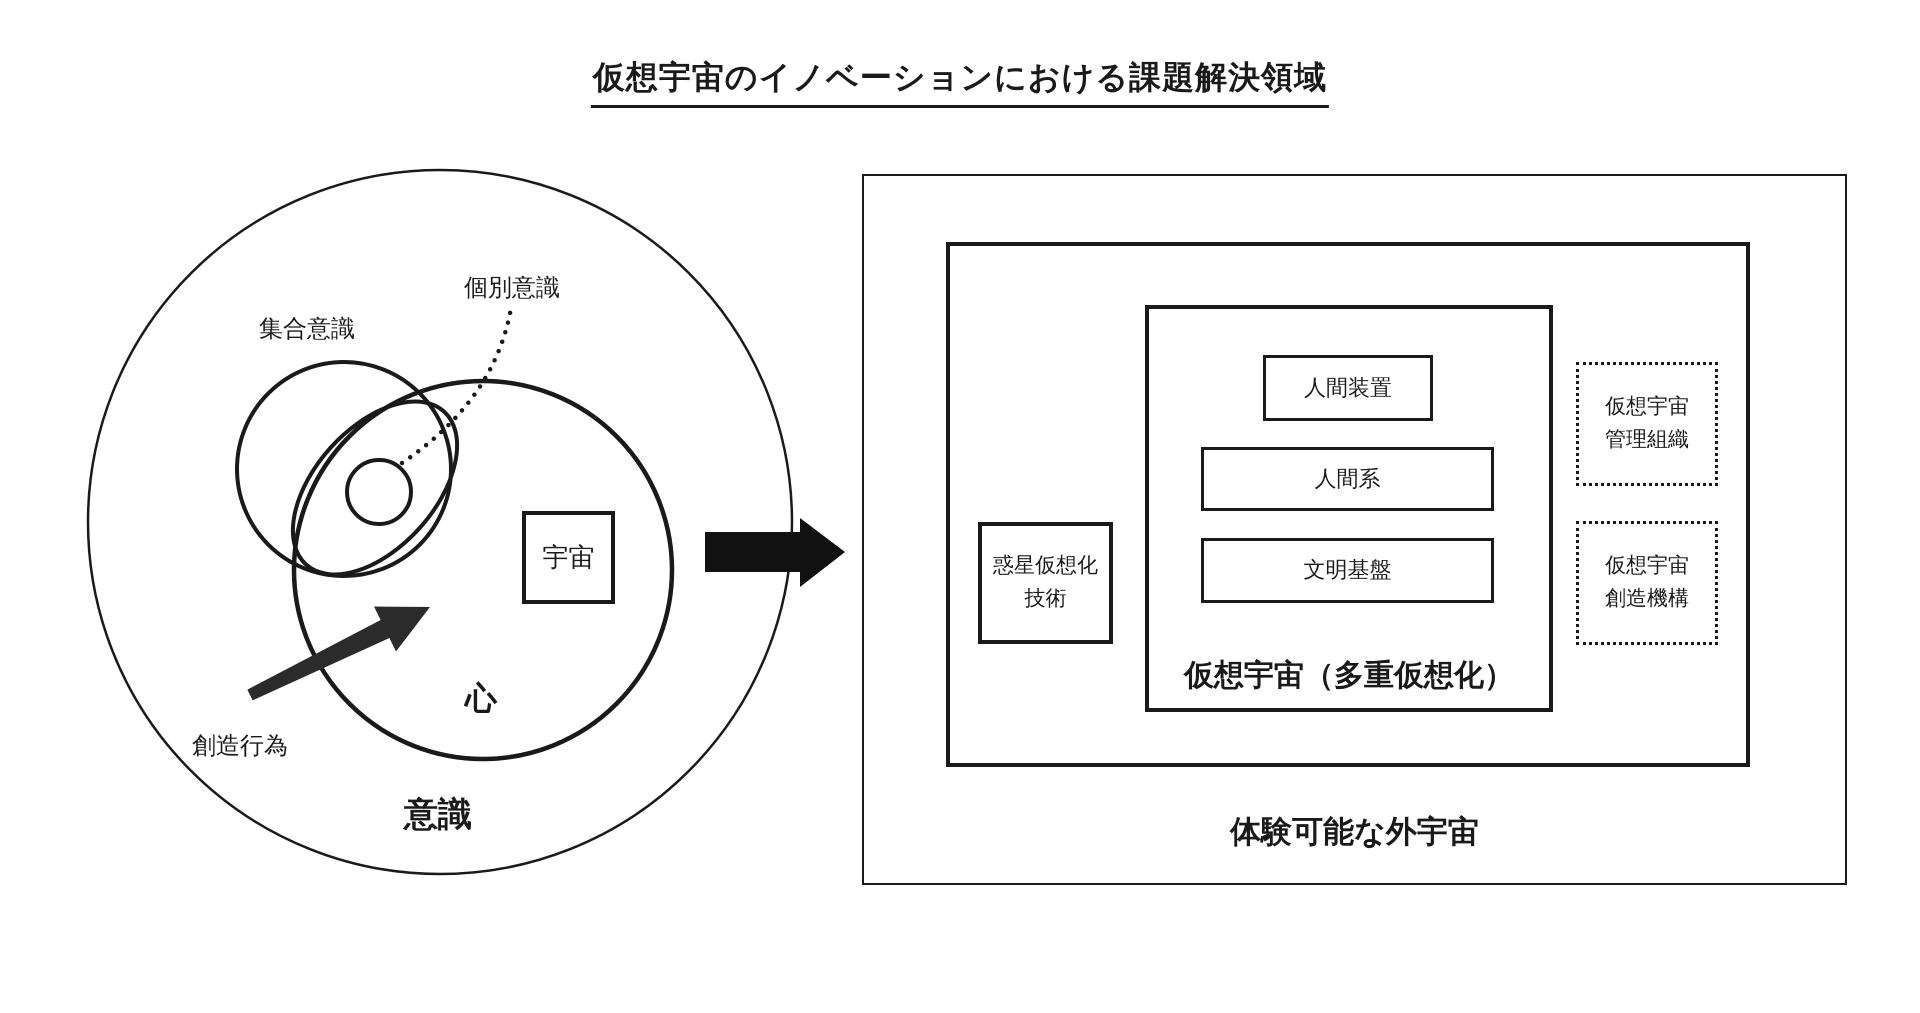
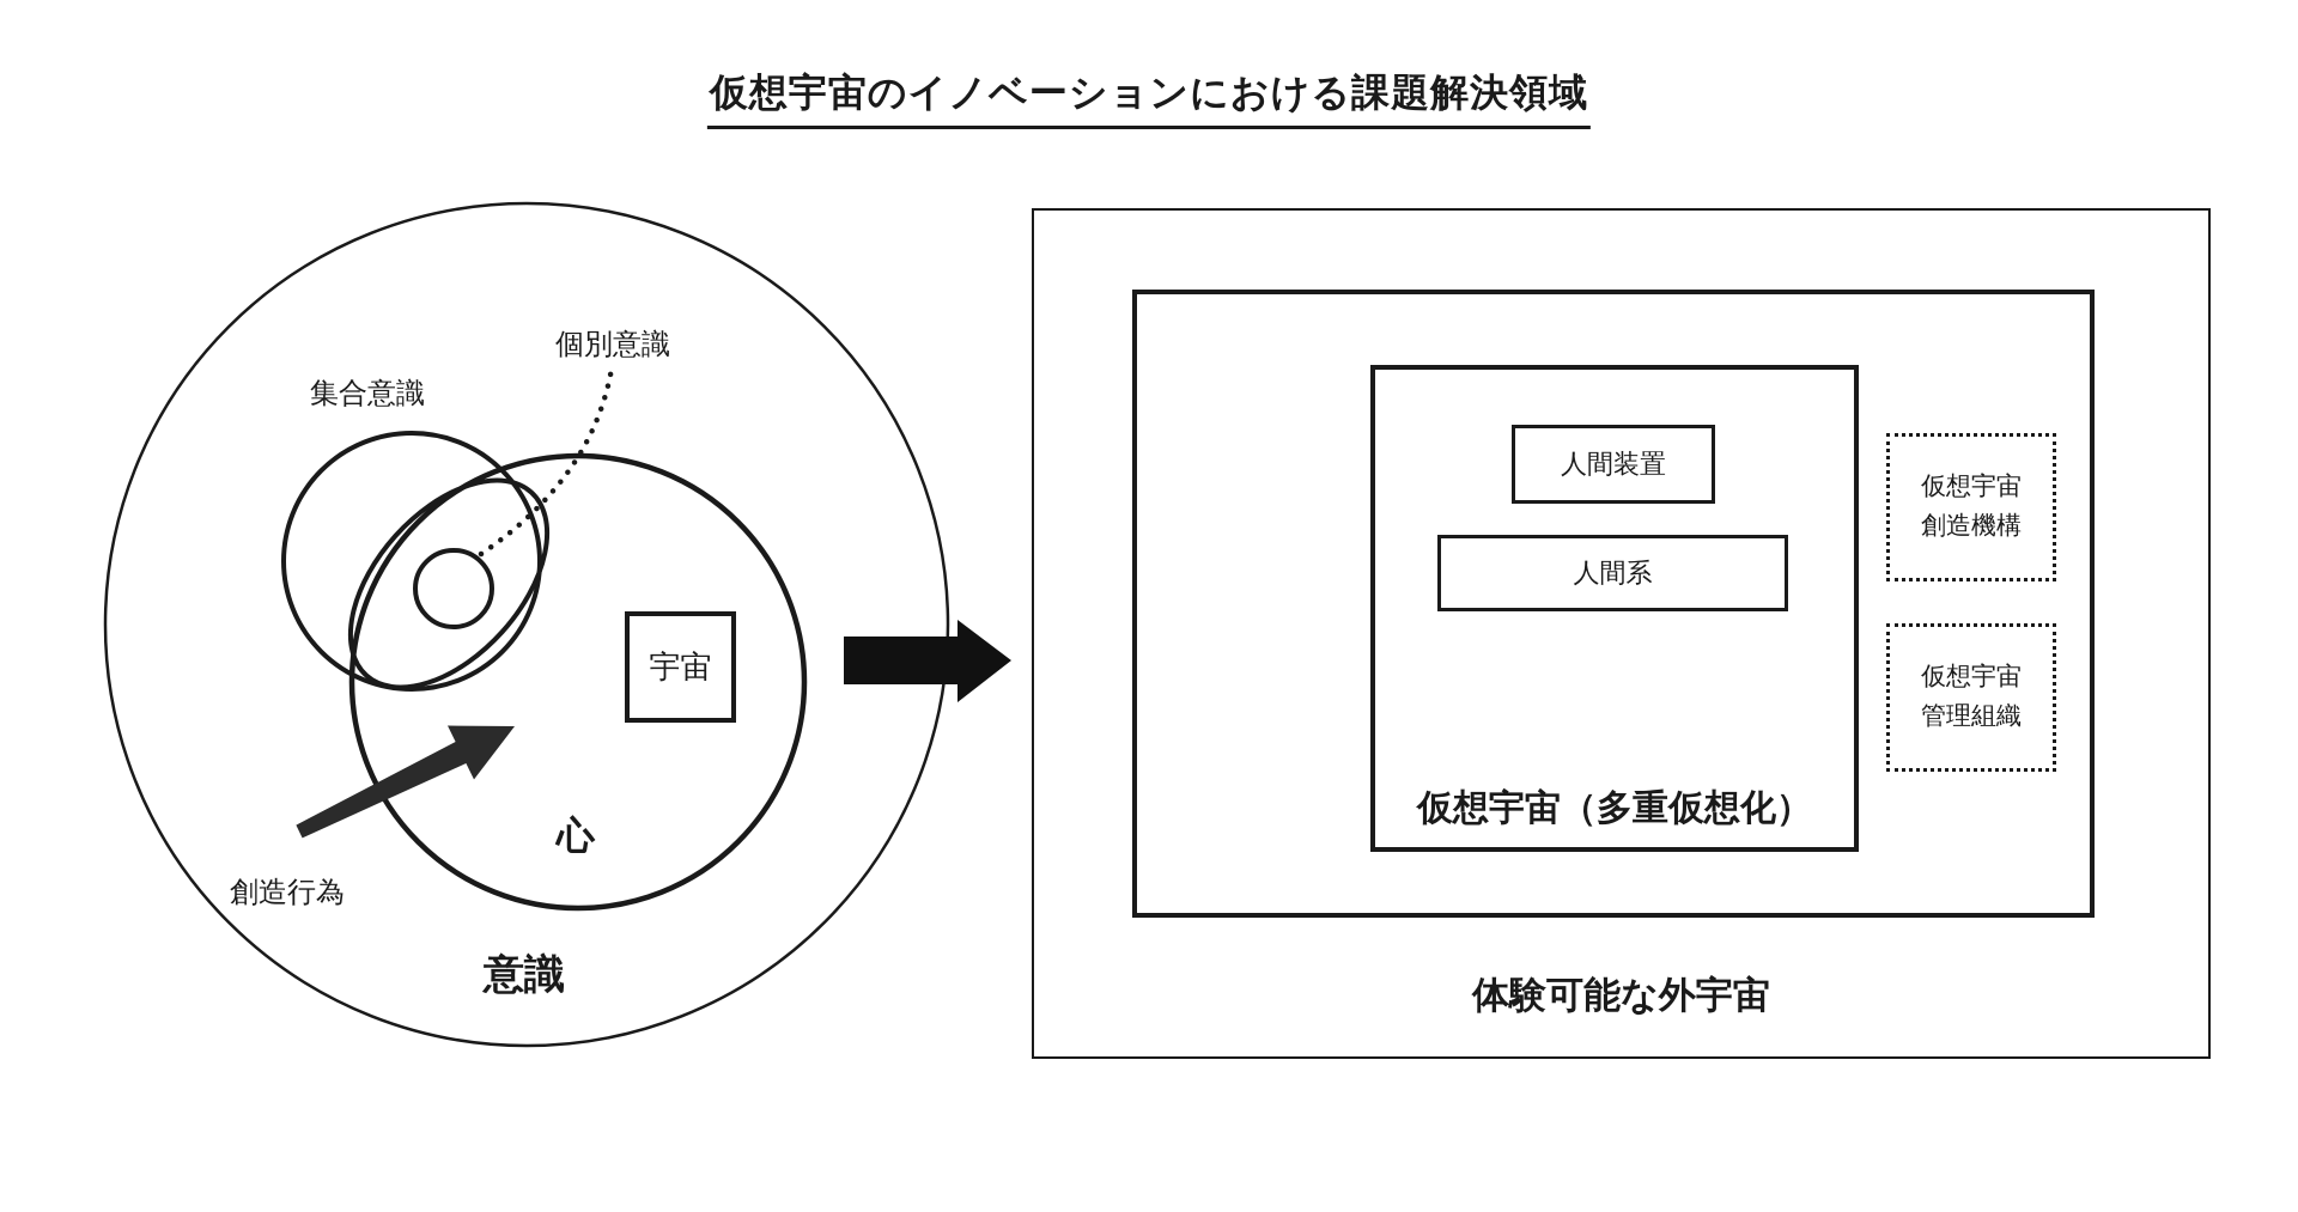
  仮想宇宙のイノベーションにおける課題解決領域
  個別意識
  集合意識
  創造行為
  心
  意識
  宇宙
  人間装置
  人間系
- 文明基盤
- 惑星仮想化
- 技術
  仮想宇宙
- 管理組織
+ 創造機構
  仮想宇宙
- 創造機構
+ 管理組織
  仮想宇宙（多重仮想化）
  体験可能な外宇宙
